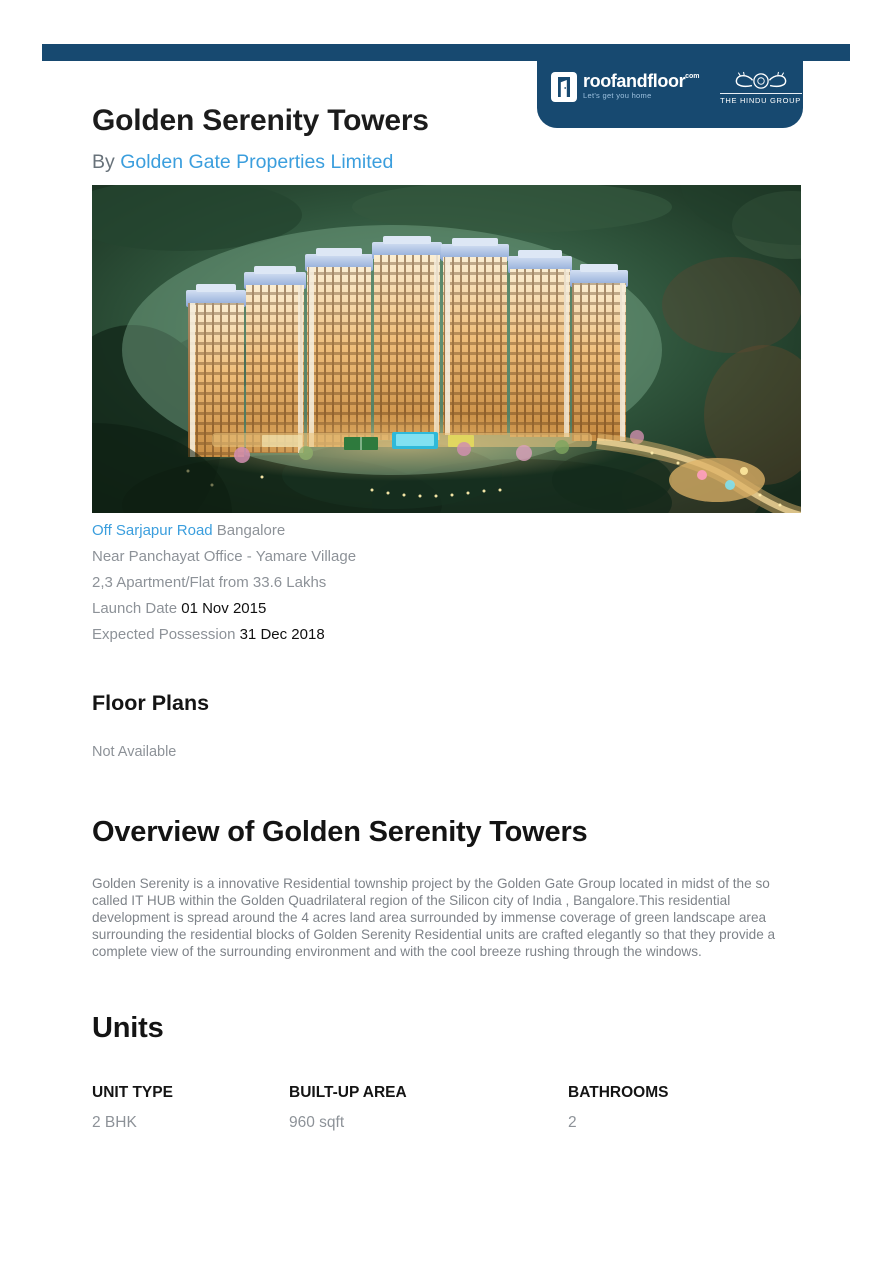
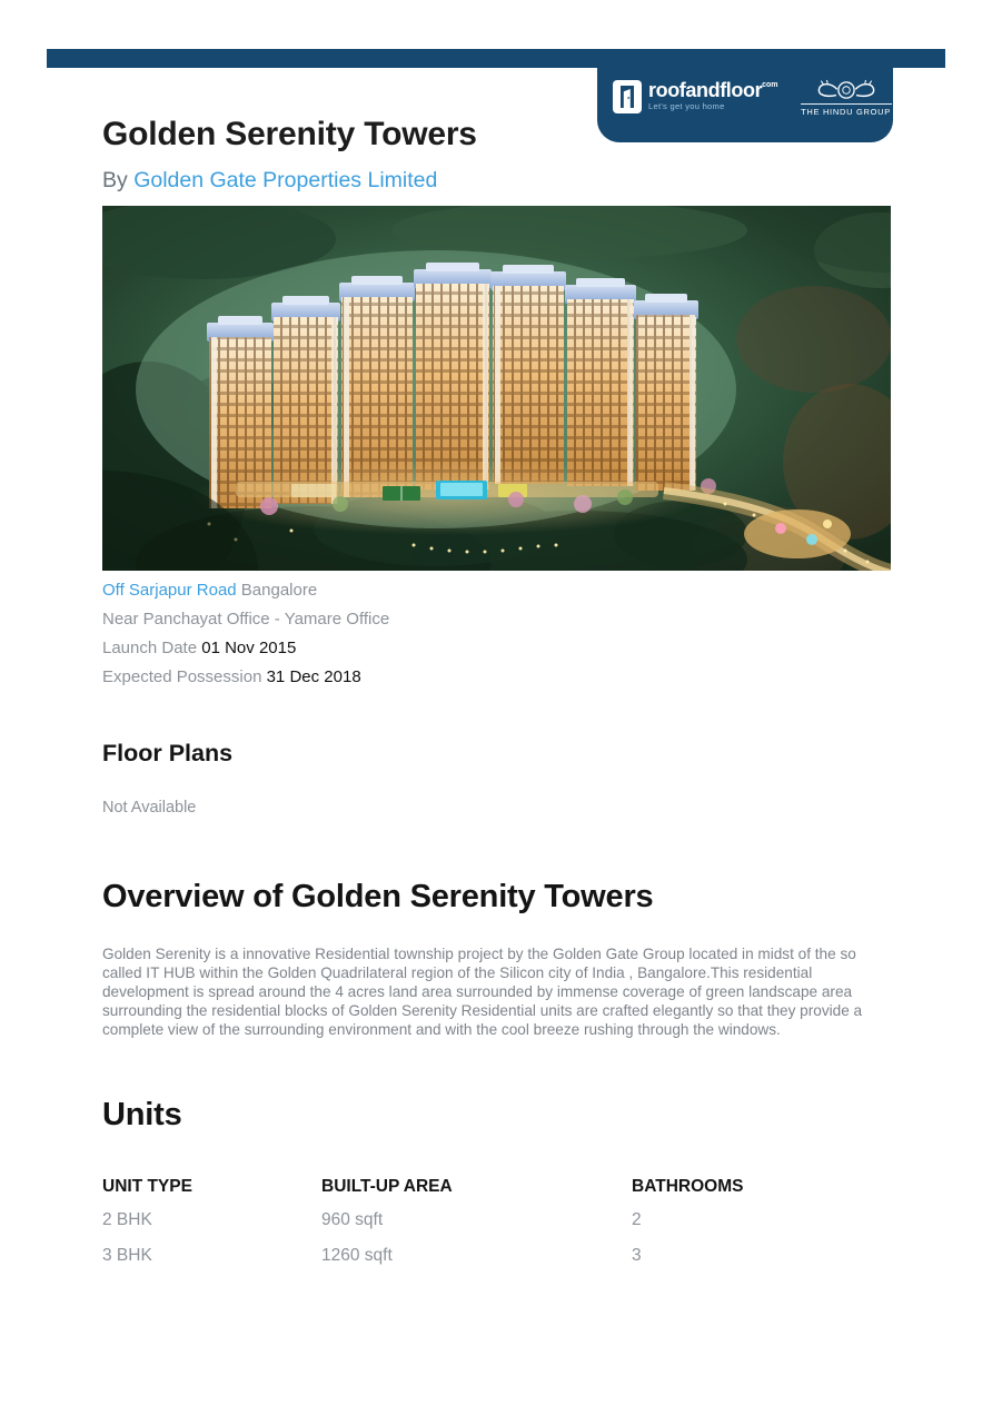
  roofandfloor
  Let's get you home
  THE HINDU GROUP
  Golden Serenity Towers
  By Golden Gate Properties Limited
  Off Sarjapur Road Bangalore
- Near Panchayat Office - Yamare Village
+ Near Panchayat Office - Yamare Office
- 2,3 Apartment/Flat from 33.6 Lakhs
  Launch Date 01 Nov 2015
  Expected Possession 31 Dec 2018
  Floor Plans
  Not Available
  Overview of Golden Serenity Towers
  Golden Serenity is a innovative Residential township project by the Golden Gate Group located in midst of the so called IT HUB within the Golden Quadrilateral region of the Silicon city of India , Bangalore.This residential development is spread around the 4 acres land area surrounded by immense coverage of green landscape area surrounding the residential blocks of Golden Serenity Residential units are crafted elegantly so that they provide a complete view of the surrounding environment and with the cool breeze rushing through the windows.
  Units
  UNIT TYPE	BUILT-UP AREA	BATHROOMS
  2 BHK	960 sqft	2
+ 3 BHK	1260 sqft	3
